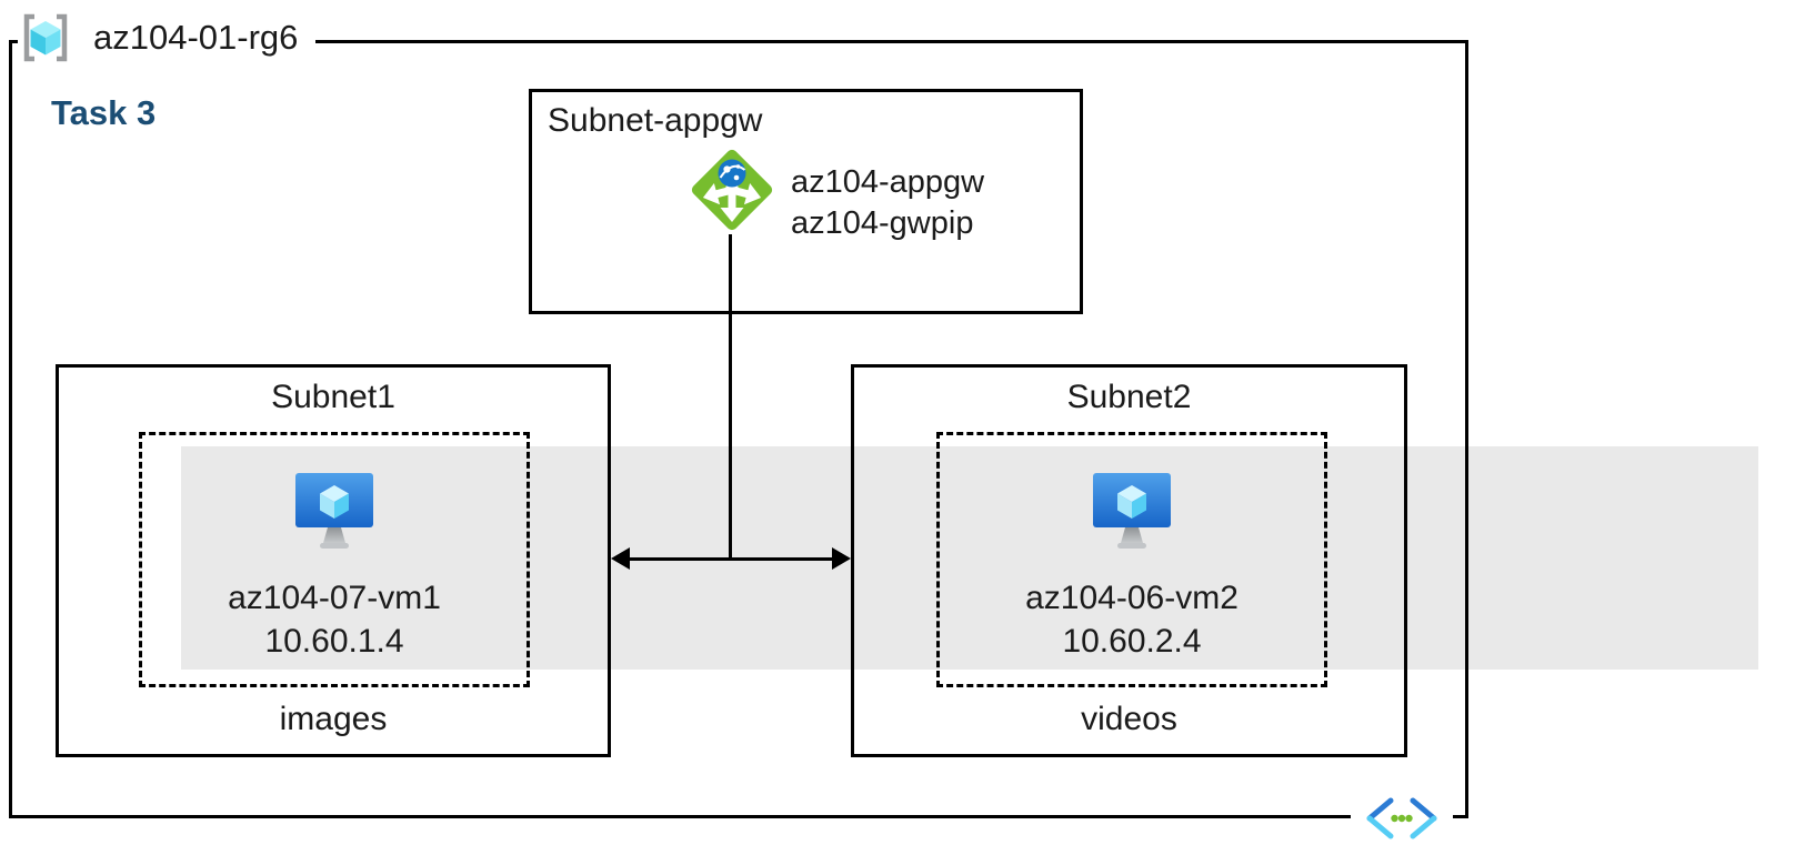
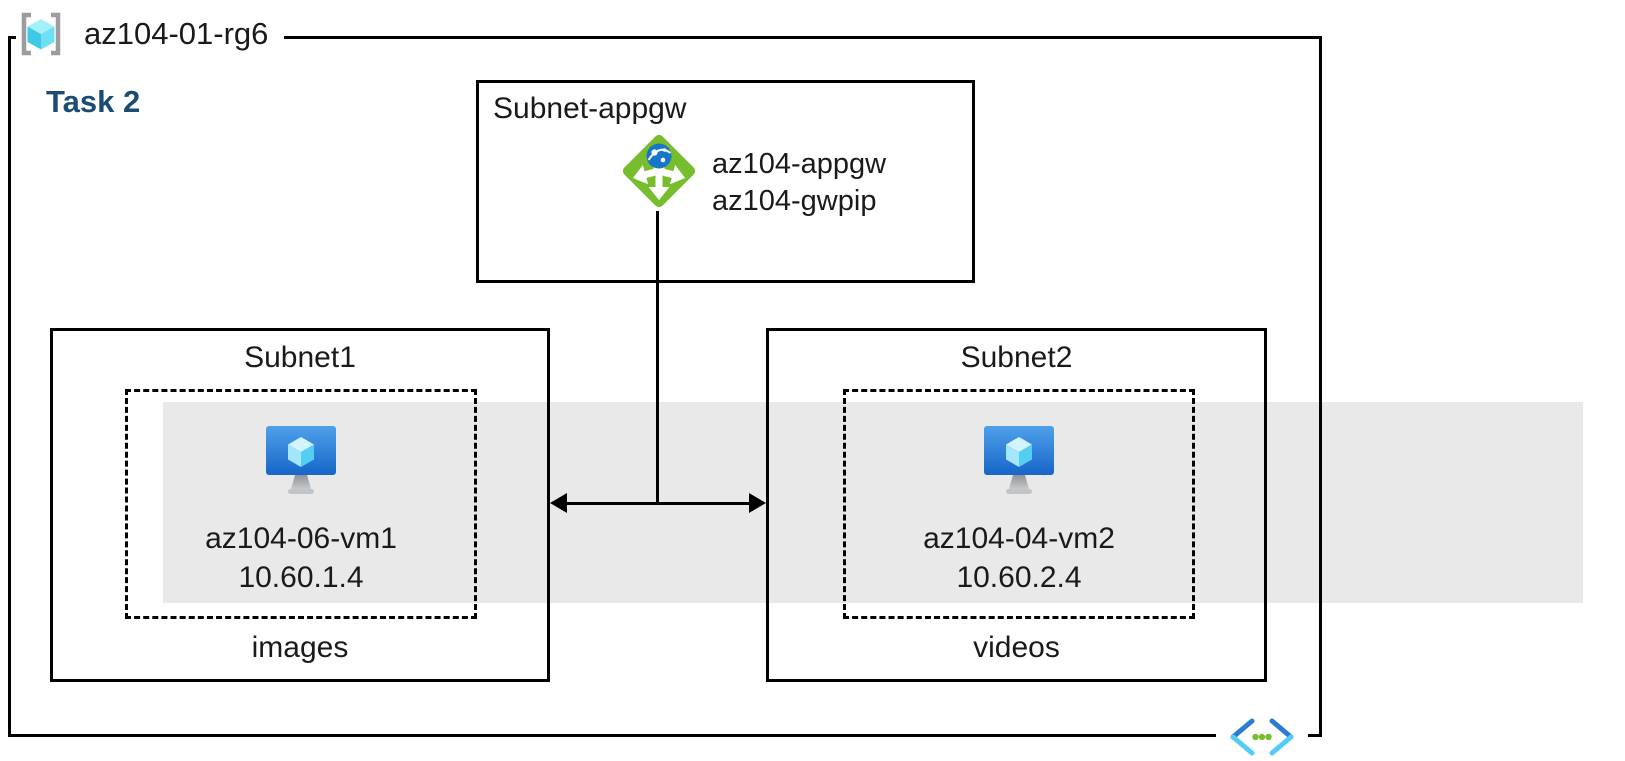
  az104-01-rg6
- Task 3
+ Task 2
  Subnet-appgw
  az104-appgw
  az104-gwpip
  Subnet1
- az104-07-vm1
+ az104-06-vm1
  10.60.1.4
  images
  Subnet2
- az104-06-vm2
+ az104-04-vm2
  10.60.2.4
  videos
